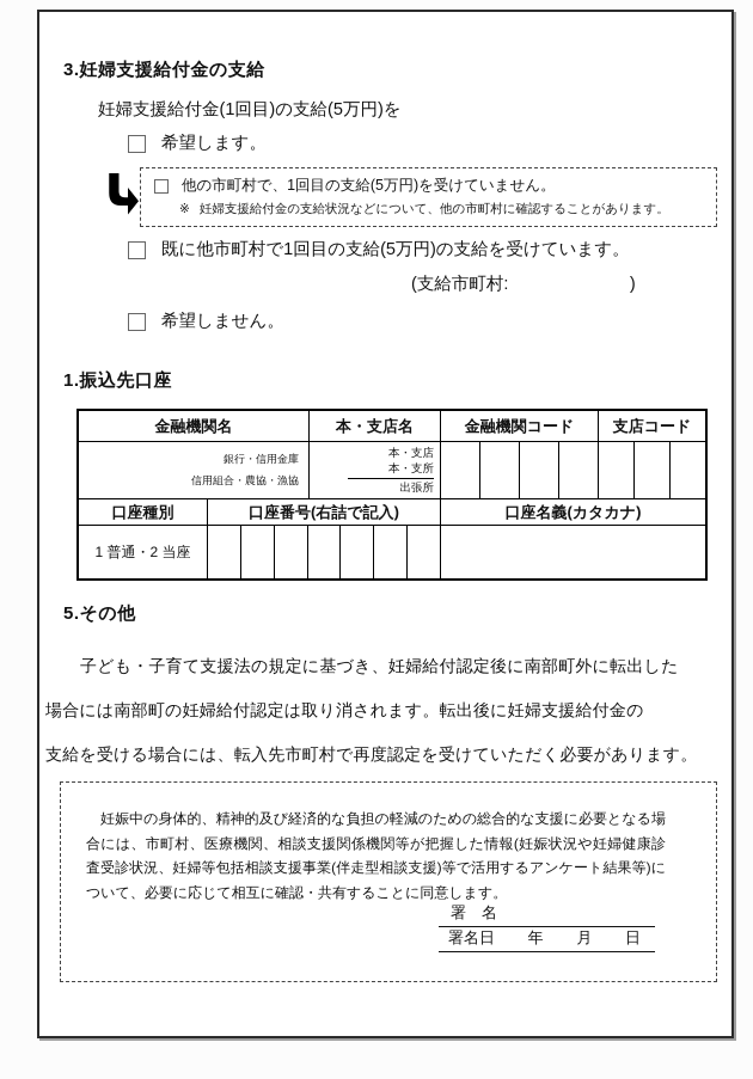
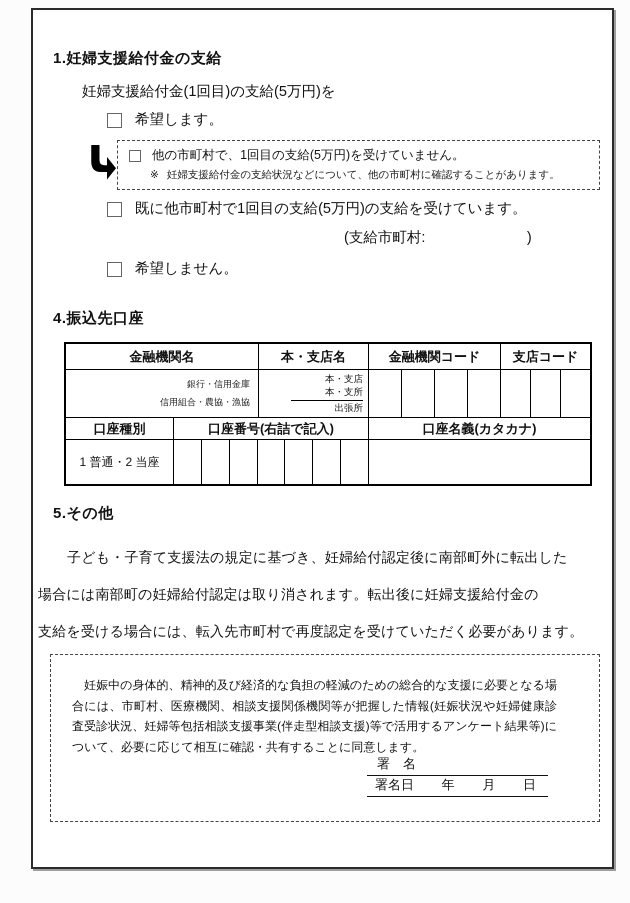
- 3.妊婦支援給付金の支給
+ 1.妊婦支援給付金の支給
  妊婦支援給付金(1回目)の支給(5万円)を
  希望します。
  他の市町村で、1回目の支給(5万円)を受けていません。
  ※
  妊婦支援給付金の支給状況などについて、他の市町村に確認することがあります。
  既に他市町村で1回目の支給(5万円)の支給を受けています。
  (支給市町村: )
  希望しません。
- 1.振込先口座
+ 4.振込先口座
  金融機関名
  本・支店名
  金融機関コード
  支店コード
  銀行・信用金庫
  信用組合・農協・漁協
  本・支店
  本・支所
  出張所
  口座種別
  口座番号(右詰で記入)
  口座名義(カタカナ)
  1 普通・2 当座
  5.その他
  子ども・子育て支援法の規定に基づき、妊婦給付認定後に南部町外に転出した
  場合には南部町の妊婦給付認定は取り消されます。転出後に妊婦支援給付金の
  支給を受ける場合には、転入先市町村で再度認定を受けていただく必要があります。
  妊娠中の身体的、精神的及び経済的な負担の軽減のための総合的な支援に必要となる場合には、市町村、医療機関、相談支援関係機関等が把握した情報(妊娠状況や妊婦健康診査受診状況、妊婦等包括相談支援事業(伴走型相談支援)等で活用するアンケート結果等)について、必要に応じて相互に確認・共有することに同意します。
  署 名
  署名日
  年
  月
  日
